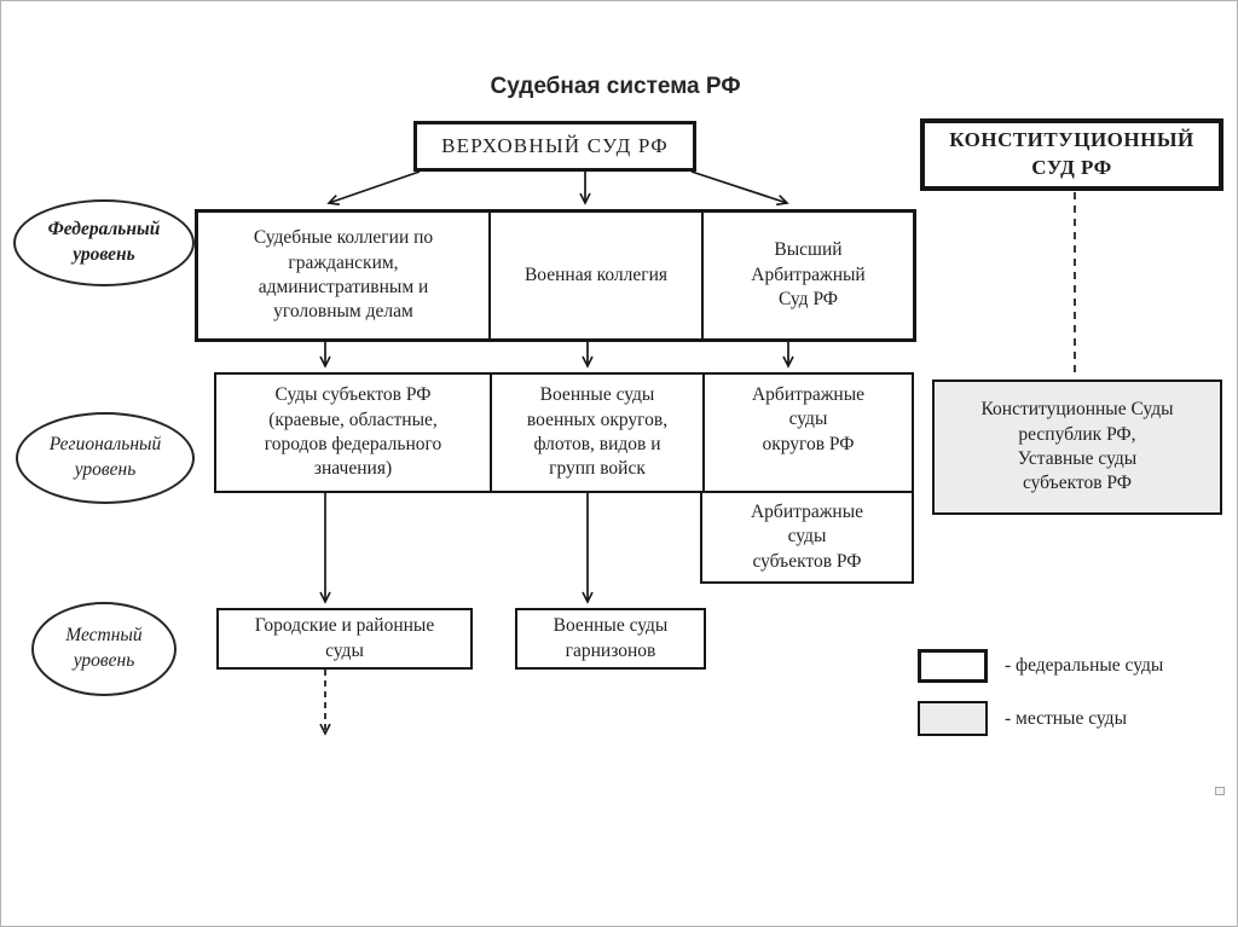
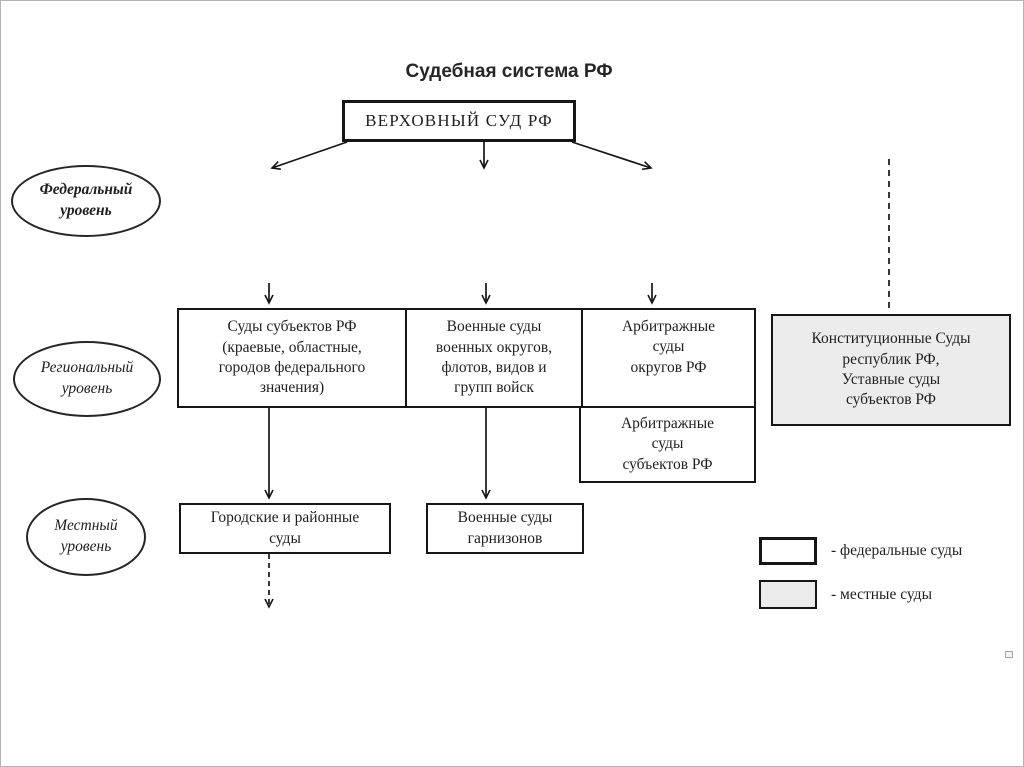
  Судебная система РФ
  ВЕРХОВНЫЙ СУД РФ
- КОНСТИТУЦИОННЫЙ
- СУД РФ
- Судебные коллегии по
- гражданским,
- административным и
- уголовным делам
- Военная коллегия
- Высший
- Арбитражный
- Суд РФ
  Суды субъектов РФ
  (краевые, областные,
  городов федерального
  значения)
  Военные суды
  военных округов,
  флотов, видов и
  групп войск
  Арбитражные
  суды
  округов РФ
  Арбитражные
  суды
  субъектов РФ
  Конституционные Суды
  республик РФ,
  Уставные суды
  субъектов РФ
  Городские и районные
  суды
  Военные суды
  гарнизонов
  Федеральный
  уровень
  Региональный
  уровень
  Местный
  уровень
  - федеральные суды
  - местные суды
